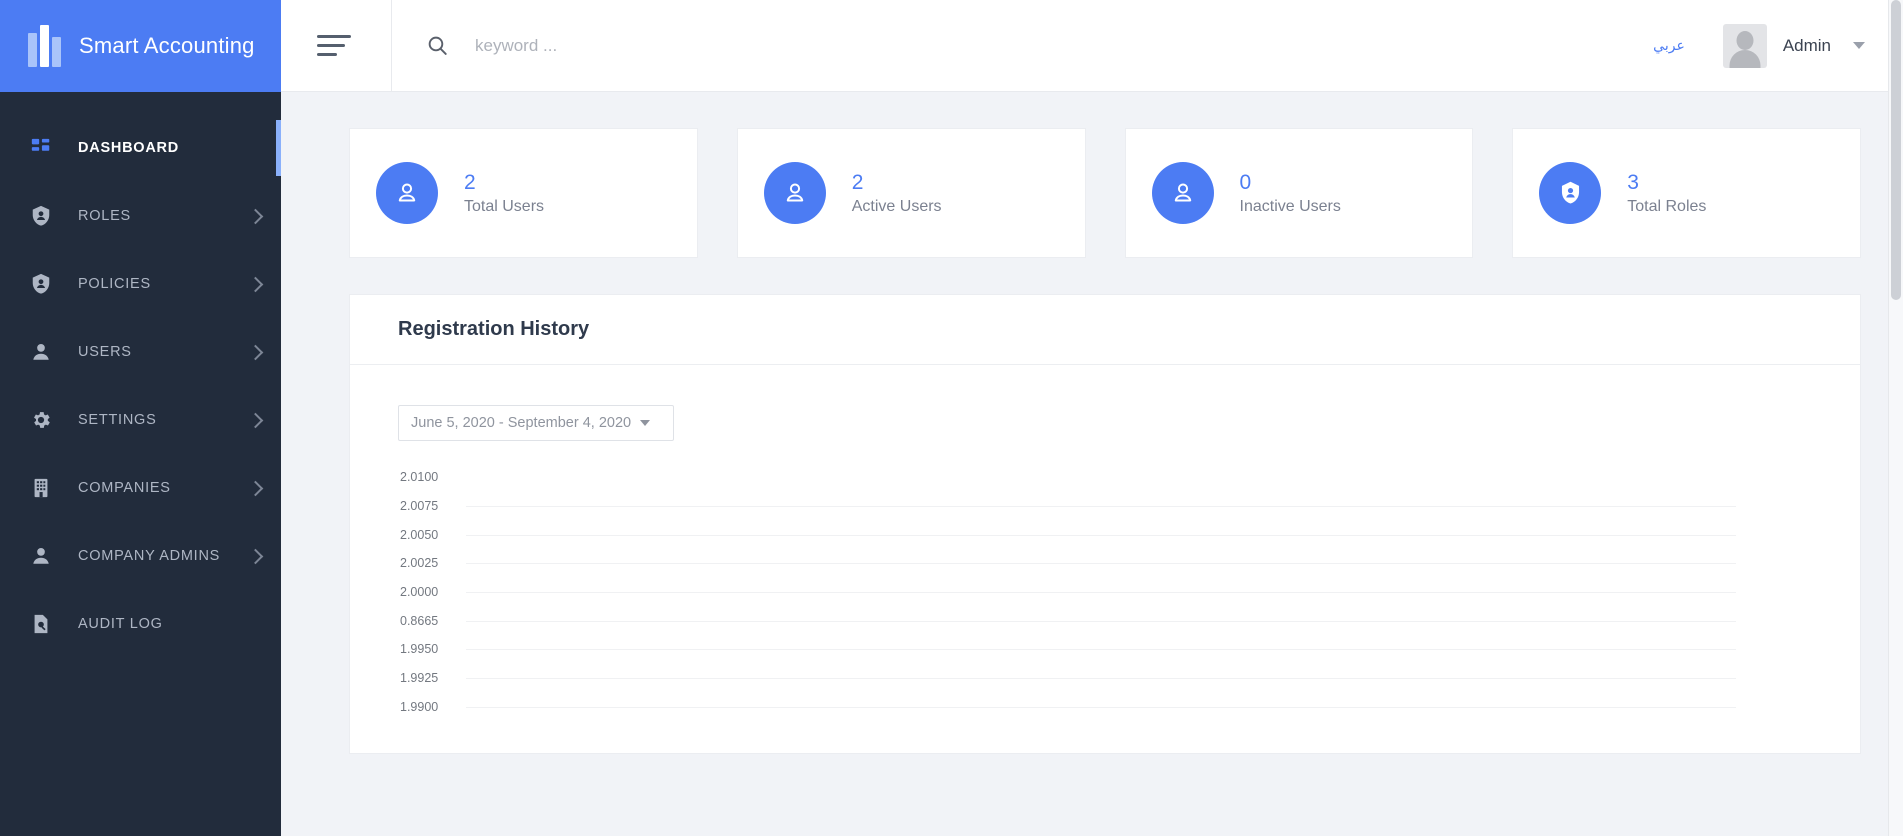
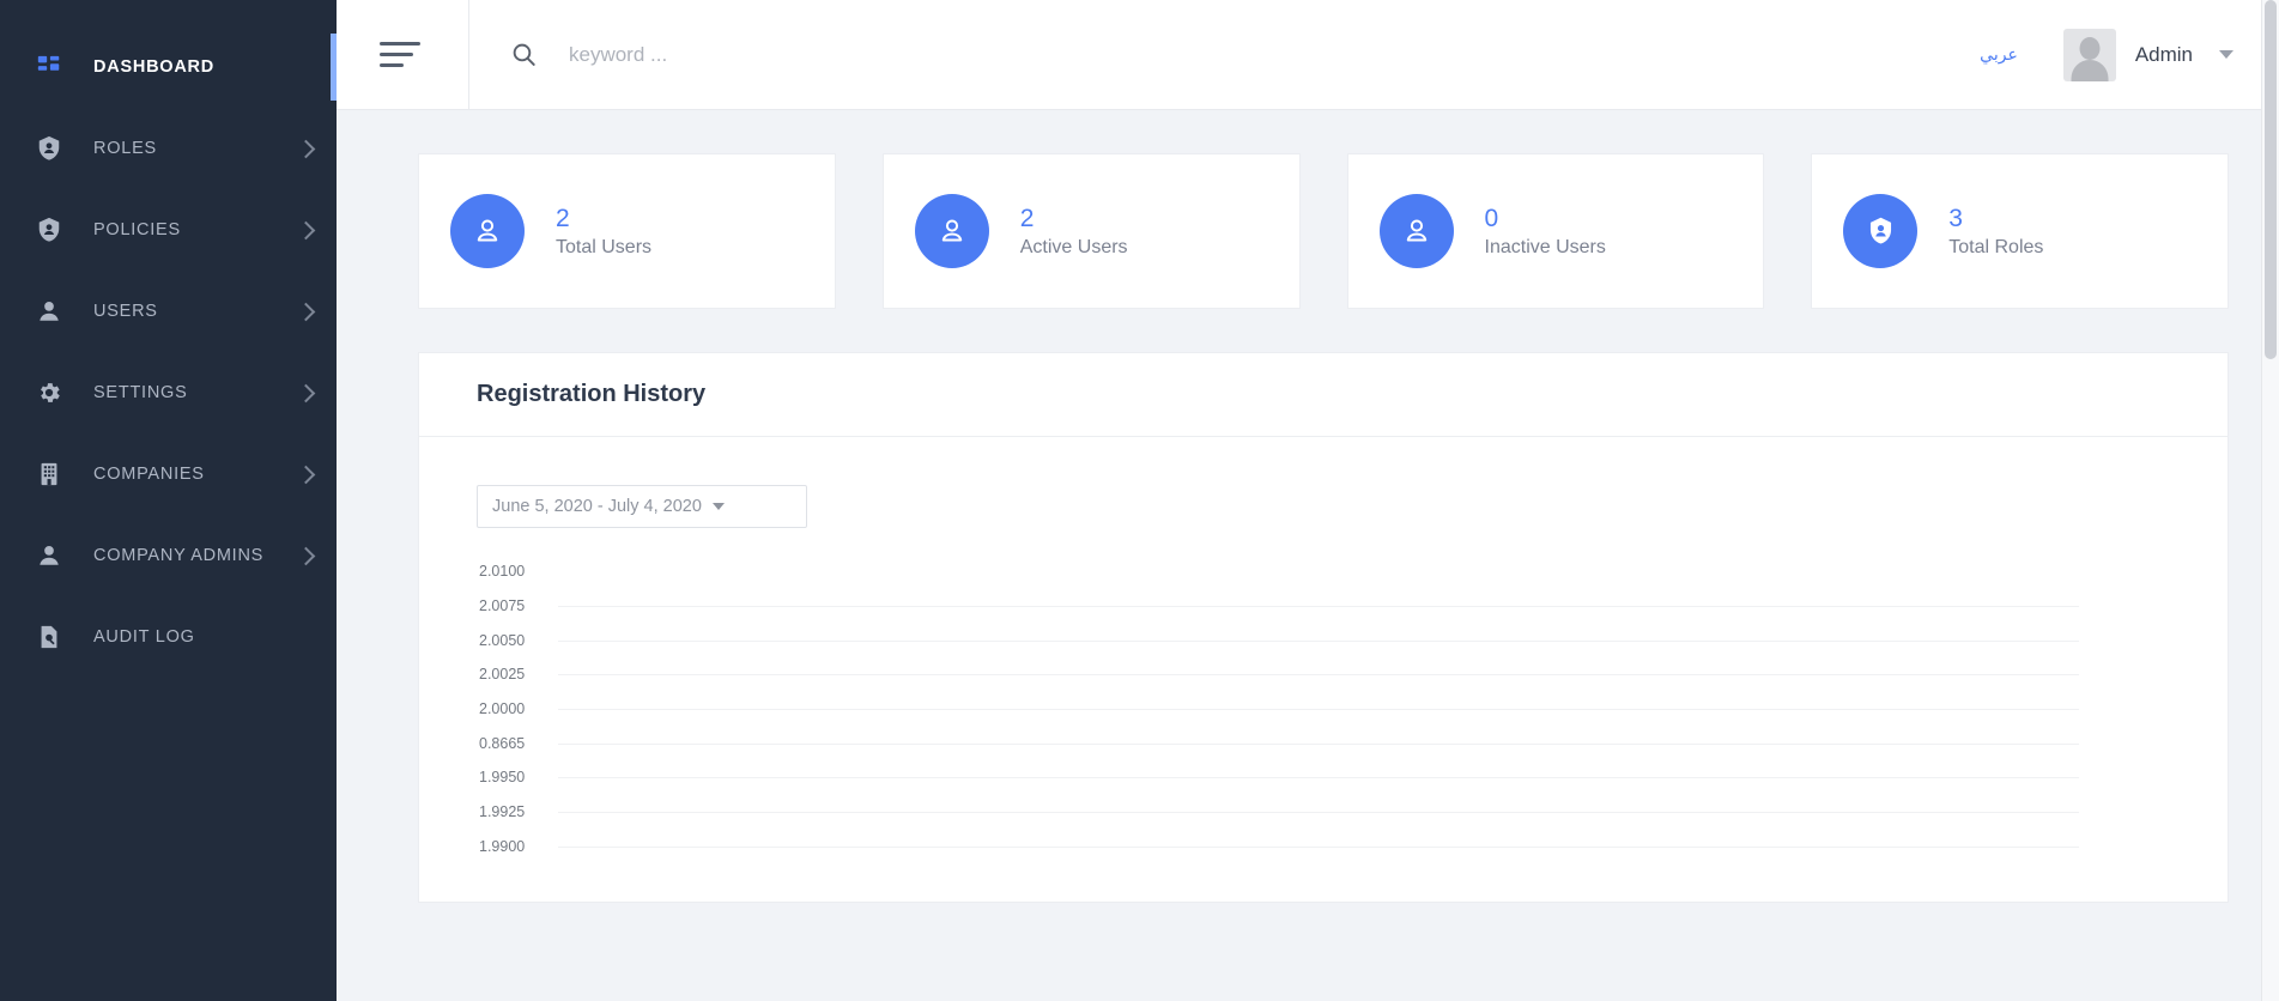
- Smart Accounting
  DASHBOARD
  ROLES
  POLICIES
  USERS
  SETTINGS
  COMPANIES
  COMPANY ADMINS
  AUDIT LOG
  keyword ...
  عربي
  Admin
  2
  Total Users
  2
  Active Users
  0
  Inactive Users
  3
  Total Roles
  Registration History
- June 5, 2020 - September 4, 2020
+ June 5, 2020 - July 4, 2020
  2.0100
  2.0075
  2.0050
  2.0025
  2.0000
  0.8665
  1.9950
  1.9925
  1.9900
